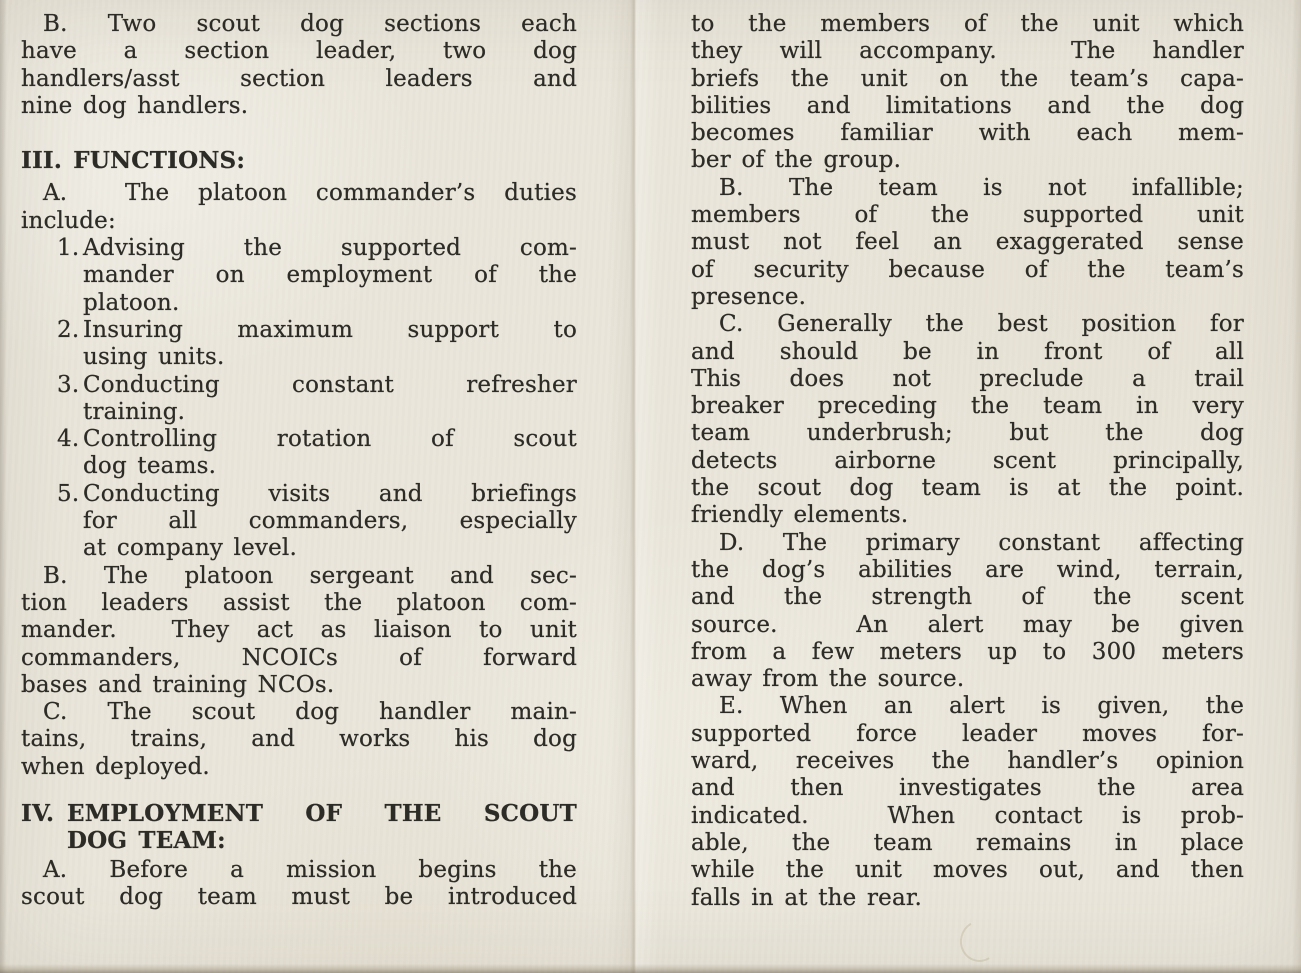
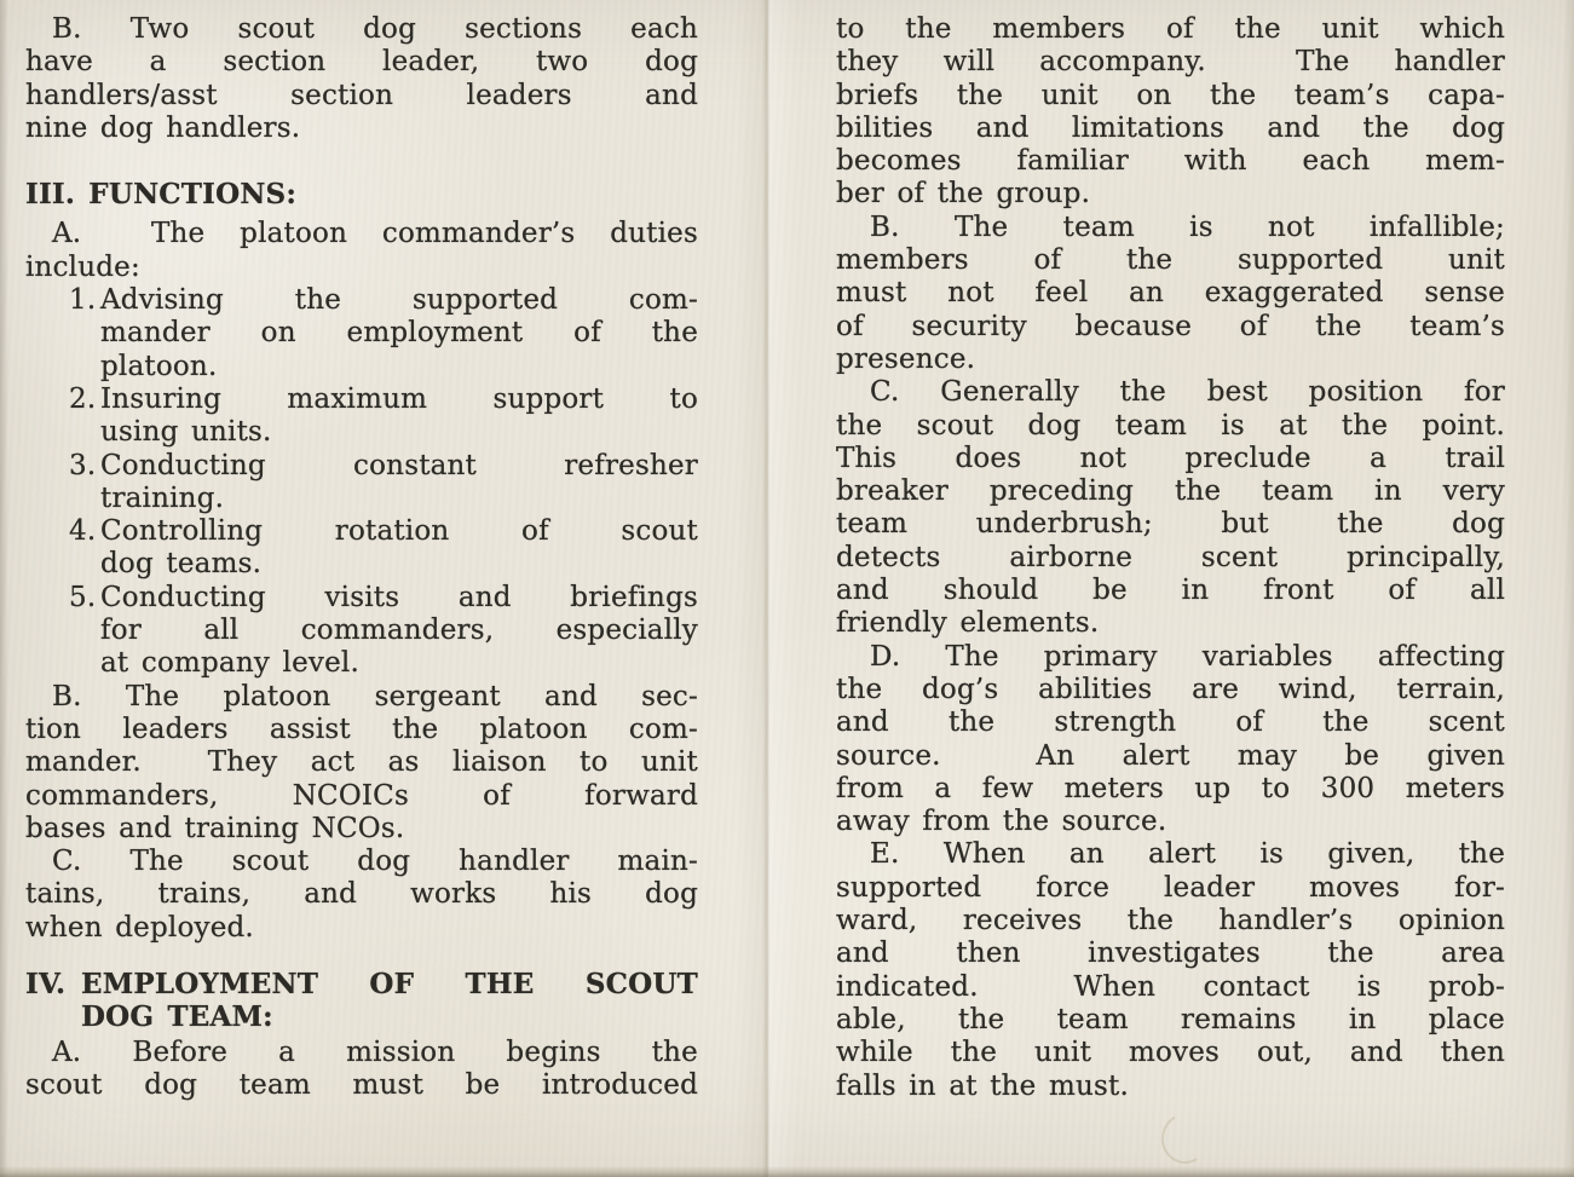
  B. Two scout dog sections each
  have a section leader, two dog
  handlers/asst section leaders and
  nine dog handlers.
  III. FUNCTIONS:
  A. The platoon commander’s duties
  include:
  1.
  Advising the supported com-
  mander on employment of the
  platoon.
  2.
  Insuring maximum support to
  using units.
  3.
  Conducting constant refresher
  training.
  4.
  Controlling rotation of scout
  dog teams.
  5.
  Conducting visits and briefings
  for all commanders, especially
  at company level.
  B. The platoon sergeant and sec-
  tion leaders assist the platoon com-
  mander. They act as liaison to unit
  commanders, NCOICs of forward
  bases and training NCOs.
  C. The scout dog handler main-
  tains, trains, and works his dog
  when deployed.
  IV.
  EMPLOYMENT OF THE SCOUT
  DOG TEAM:
  A. Before a mission begins the
  scout dog team must be introduced
  to the members of the unit which
  they will accompany. The handler
  briefs the unit on the team’s capa-
  bilities and limitations and the dog
  becomes familiar with each mem-
  ber of the group.
  B. The team is not infallible;
  members of the supported unit
  must not feel an exaggerated sense
  of security because of the team’s
  presence.
  C. Generally the best position for
- and should be in front of all
+ the scout dog team is at the point.
  This does not preclude a trail
  breaker preceding the team in very
  team underbrush; but the dog
  detects airborne scent principally,
- the scout dog team is at the point.
+ and should be in front of all
  friendly elements.
- D. The primary constant affecting
+ D. The primary variables affecting
  the dog’s abilities are wind, terrain,
  and the strength of the scent
  source. An alert may be given
  from a few meters up to 300 meters
  away from the source.
  E. When an alert is given, the
  supported force leader moves for-
  ward, receives the handler’s opinion
  and then investigates the area
  indicated. When contact is prob-
  able, the team remains in place
  while the unit moves out, and then
- falls in at the rear.
+ falls in at the must.
